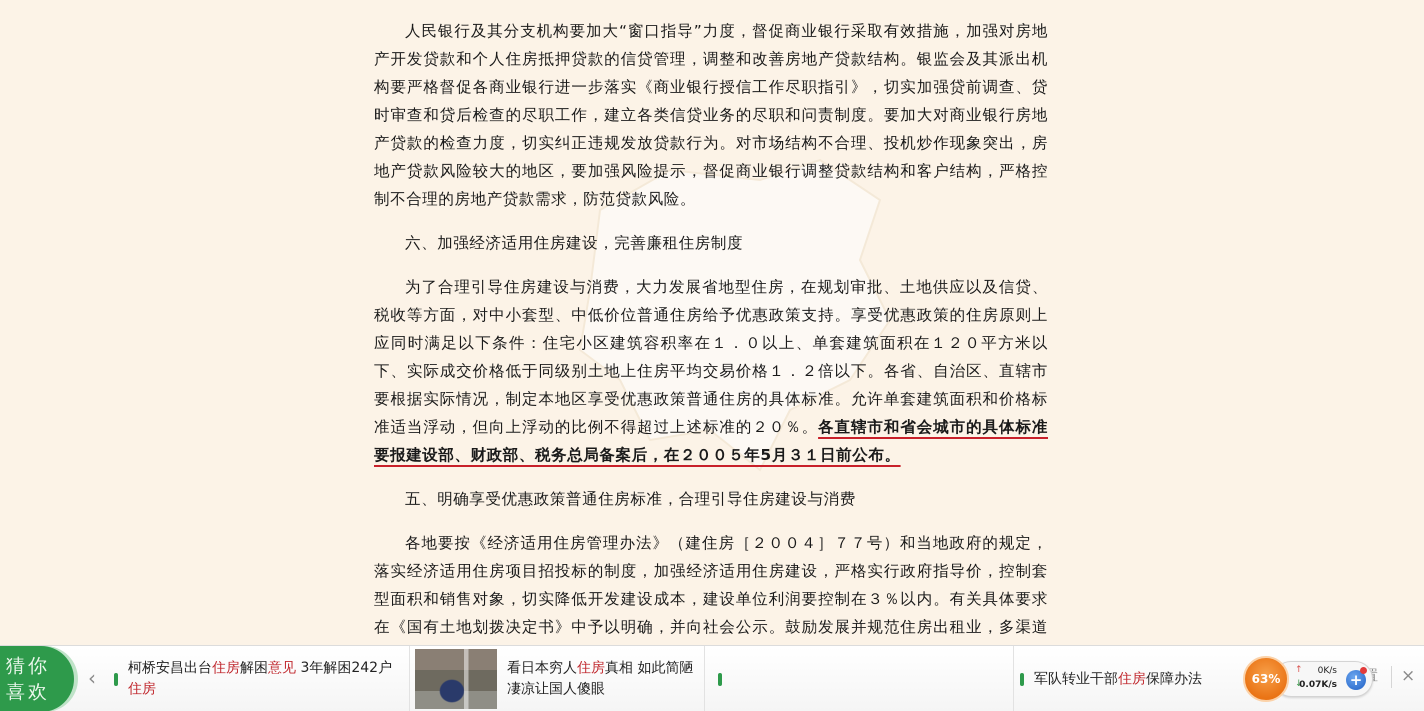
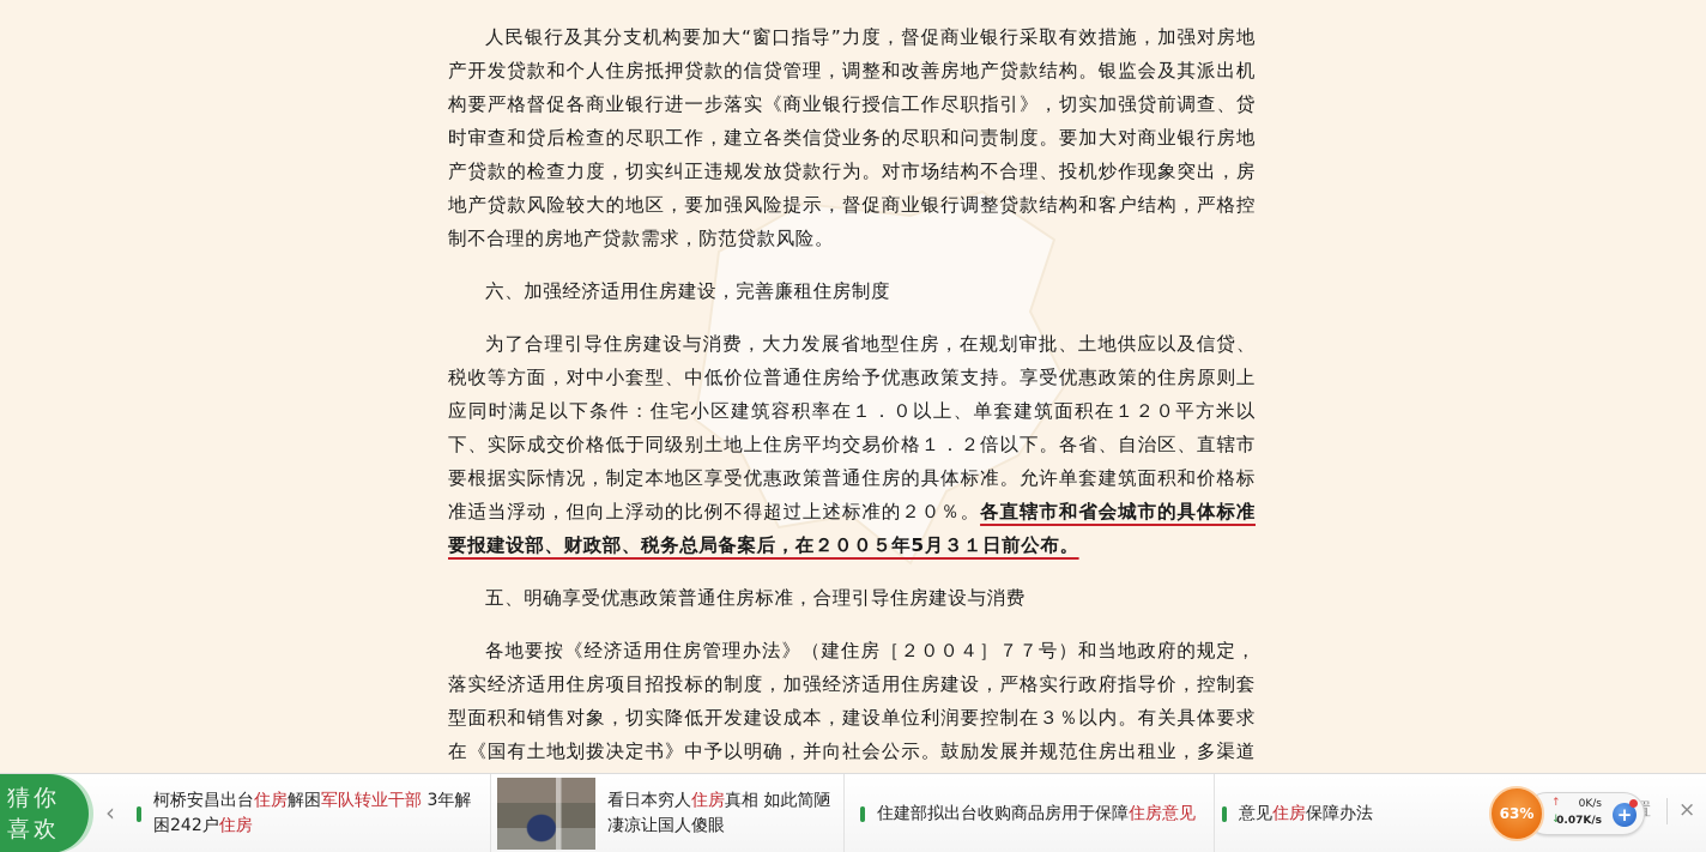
  人民银行及其分支机构要加大“窗口指导”力度，督促商业银行采取有效措施，加强对房地产开发贷款和个人住房抵押贷款的信贷管理，调整和改善房地产贷款结构。银监会及其派出机构要严格督促各商业银行进一步落实《商业银行授信工作尽职指引》，切实加强贷前调查、贷时审查和贷后检查的尽职工作，建立各类信贷业务的尽职和问责制度。要加大对商业银行房地产贷款的检查力度，切实纠正违规发放贷款行为。对市场结构不合理、投机炒作现象突出，房地产贷款风险较大的地区，要加强风险提示，督促商业银行调整贷款结构和客户结构，严格控制不合理的房地产贷款需求，防范贷款风险。
  六、加强经济适用住房建设，完善廉租住房制度
  为了合理引导住房建设与消费，大力发展省地型住房，在规划审批、土地供应以及信贷、税收等方面，对中小套型、中低价位普通住房给予优惠政策支持。享受优惠政策的住房原则上应同时满足以下条件：住宅小区建筑容积率在１．０以上、单套建筑面积在１２０平方米以下、实际成交价格低于同级别土地上住房平均交易价格１．２倍以下。各省、自治区、直辖市要根据实际情况，制定本地区享受优惠政策普通住房的具体标准。允许单套建筑面积和价格标准适当浮动，但向上浮动的比例不得超过上述标准的２０％。各直辖市和省会城市的具体标准要报建设部、财政部、税务总局备案后，在２００５年5月３１日前公布。
  五、明确享受优惠政策普通住房标准，合理引导住房建设与消费
  各地要按《经济适用住房管理办法》（建住房［２００４］７７号）和当地政府的规定，落实经济适用住房项目招投标的制度，加强经济适用住房建设，严格实行政府指导价，控制套型面积和销售对象，切实降低开发建设成本，建设单位利润要控制在３％以内。有关具体要求在《国有土地划拨决定书》中予以明确，并向社会公示。鼓励发展并规范住房出租业，多渠道
  猜你
  喜欢
  ‹
- 柯桥安昌出台住房解困意见 3年解困242户住房
+ 柯桥安昌出台住房解困军队转业干部 3年解困242户住房
  看日本穷人住房真相 如此简陋凄凉让国人傻眼
+ 住建部拟出台收购商品房用于保障住房意见
- 军队转业干部住房保障办法
+ 意见住房保障办法
  ×
  ↑
  0K/s
  ↓
  0.07K/s
  63%
  +
